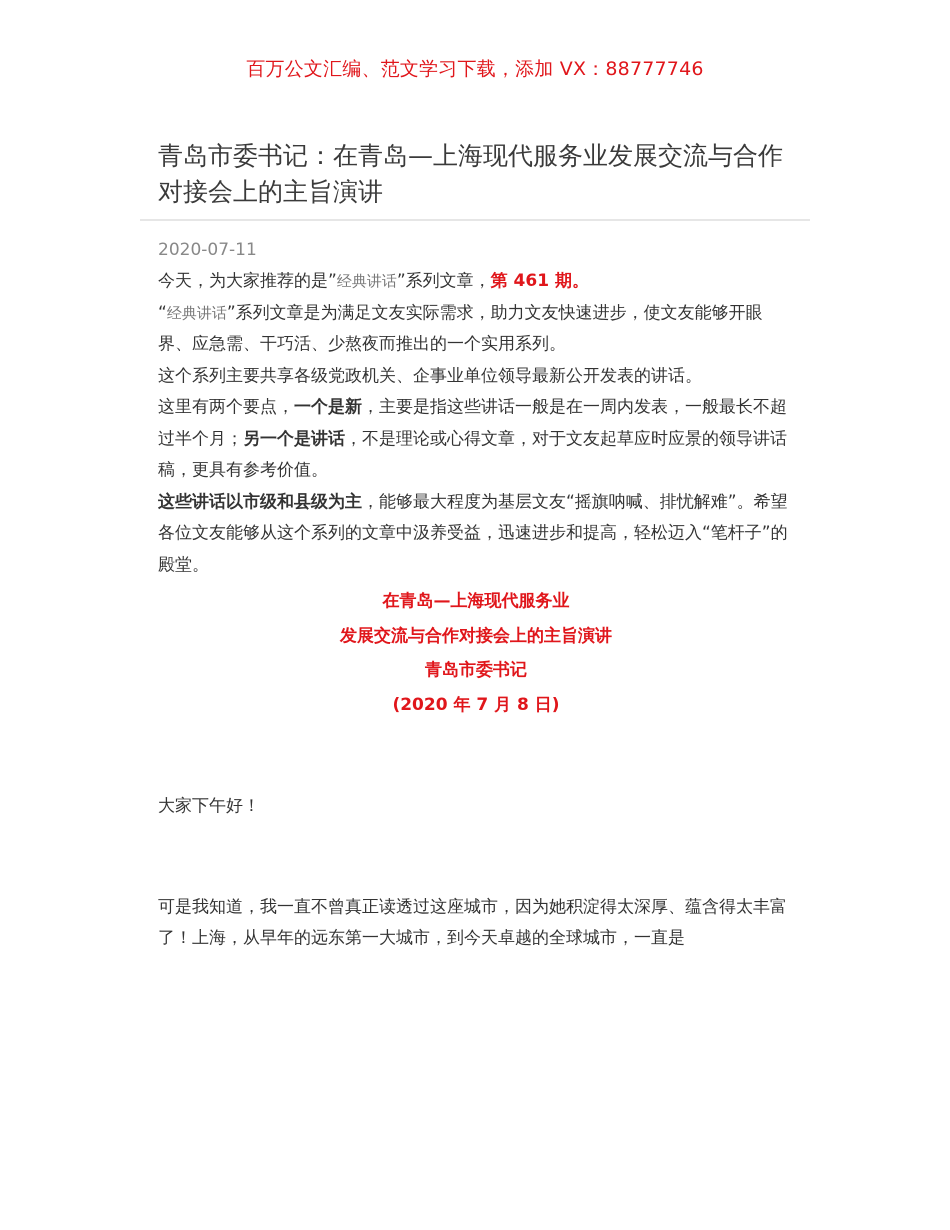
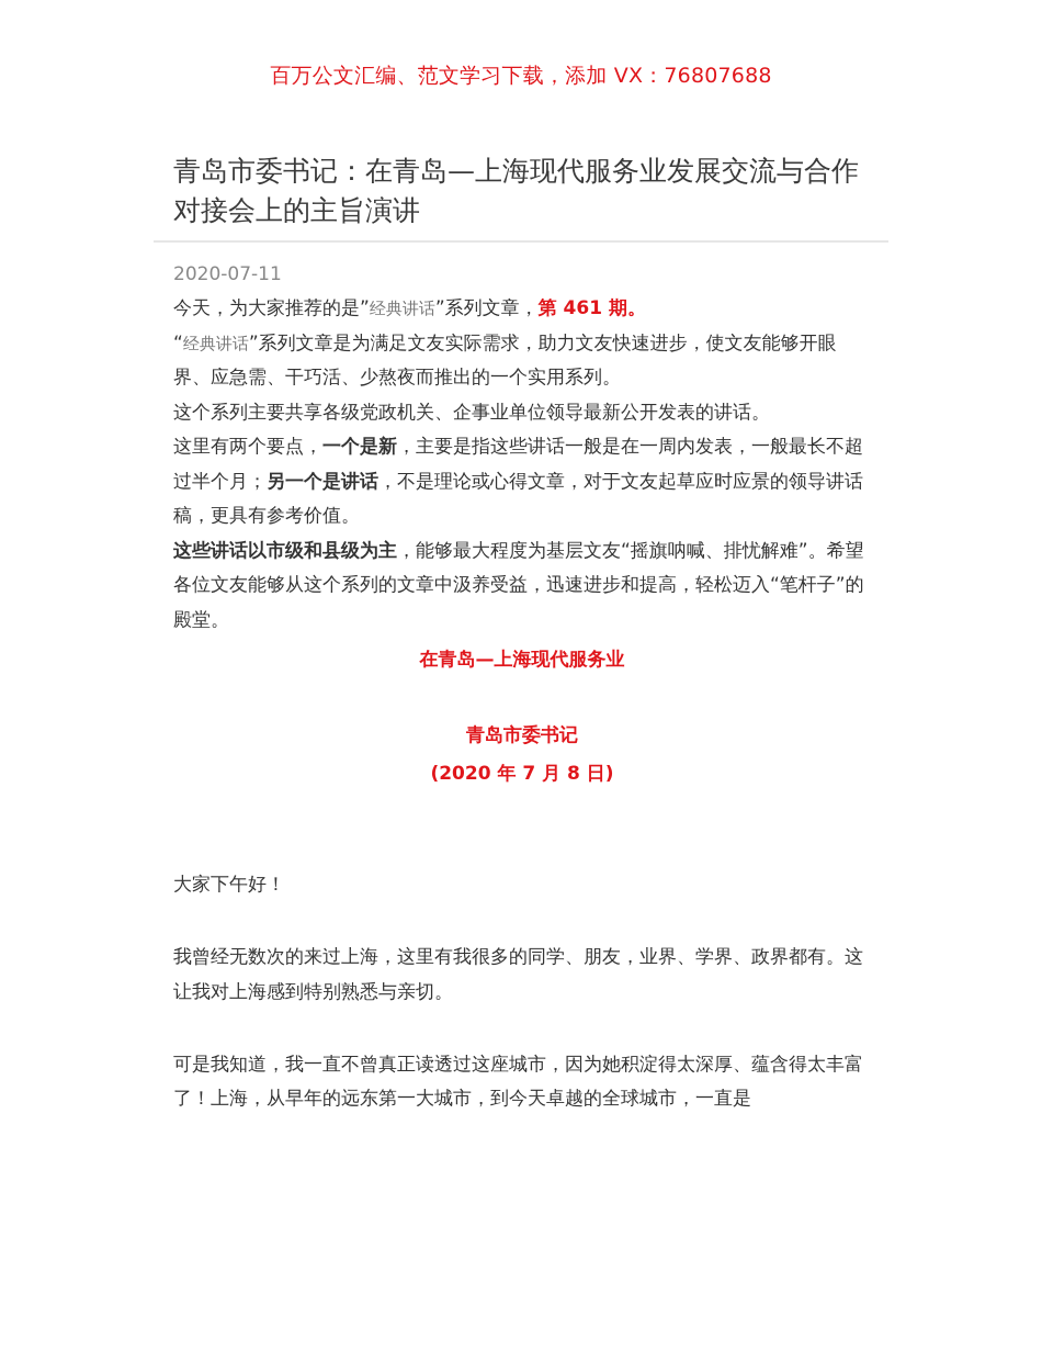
- 百万公文汇编、范文学习下载，添加 VX：88777746
+ 百万公文汇编、范文学习下载，添加 VX：76807688
  青岛市委书记：在青岛—上海现代服务业发展交流与合作对接会上的主旨演讲
  2020-07-11
  今天，为大家推荐的是”经典讲话”系列文章，第 461 期。
  “经典讲话”系列文章是为满足文友实际需求，助力文友快速进步，使文友能够开眼界、应急需、干巧活、少熬夜而推出的一个实用系列。
  这个系列主要共享各级党政机关、企事业单位领导最新公开发表的讲话。
  这里有两个要点，一个是新，主要是指这些讲话一般是在一周内发表，一般最长不超过半个月；另一个是讲话，不是理论或心得文章，对于文友起草应时应景的领导讲话稿，更具有参考价值。
  这些讲话以市级和县级为主，能够最大程度为基层文友“摇旗呐喊、排忧解难”。希望各位文友能够从这个系列的文章中汲养受益，迅速进步和提高，轻松迈入“笔杆子”的殿堂。
  在青岛—上海现代服务业
- 发展交流与合作对接会上的主旨演讲
  青岛市委书记
  (2020 年 7 月 8 日)
  大家下午好！
+ 我曾经无数次的来过上海，这里有我很多的同学、朋友，业界、学界、政界都有。这让我对上海感到特别熟悉与亲切。
  可是我知道，我一直不曾真正读透过这座城市，因为她积淀得太深厚、蕴含得太丰富了！上海，从早年的远东第一大城市，到今天卓越的全球城市，一直是
